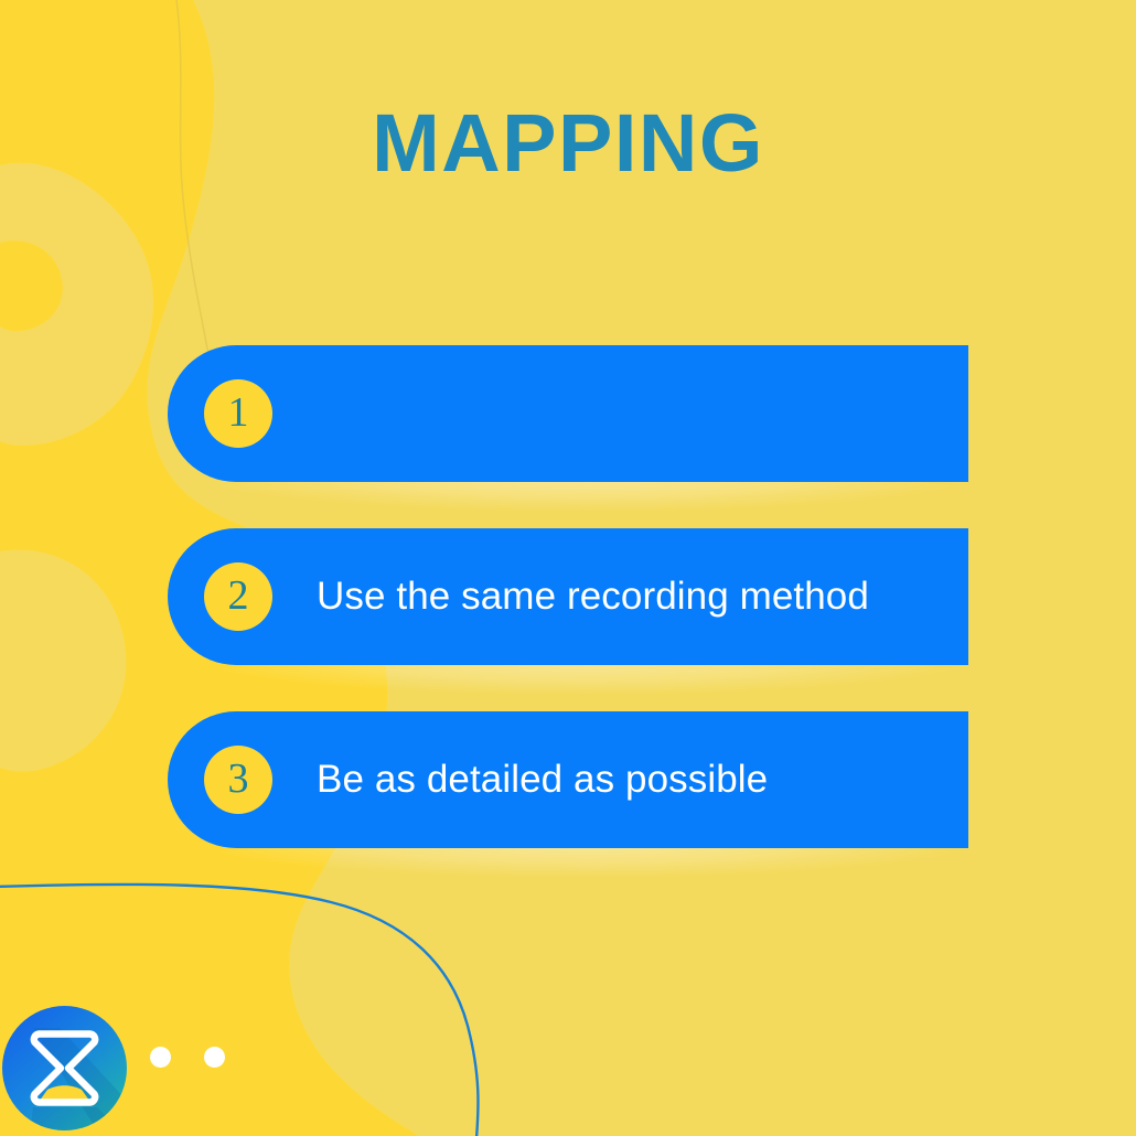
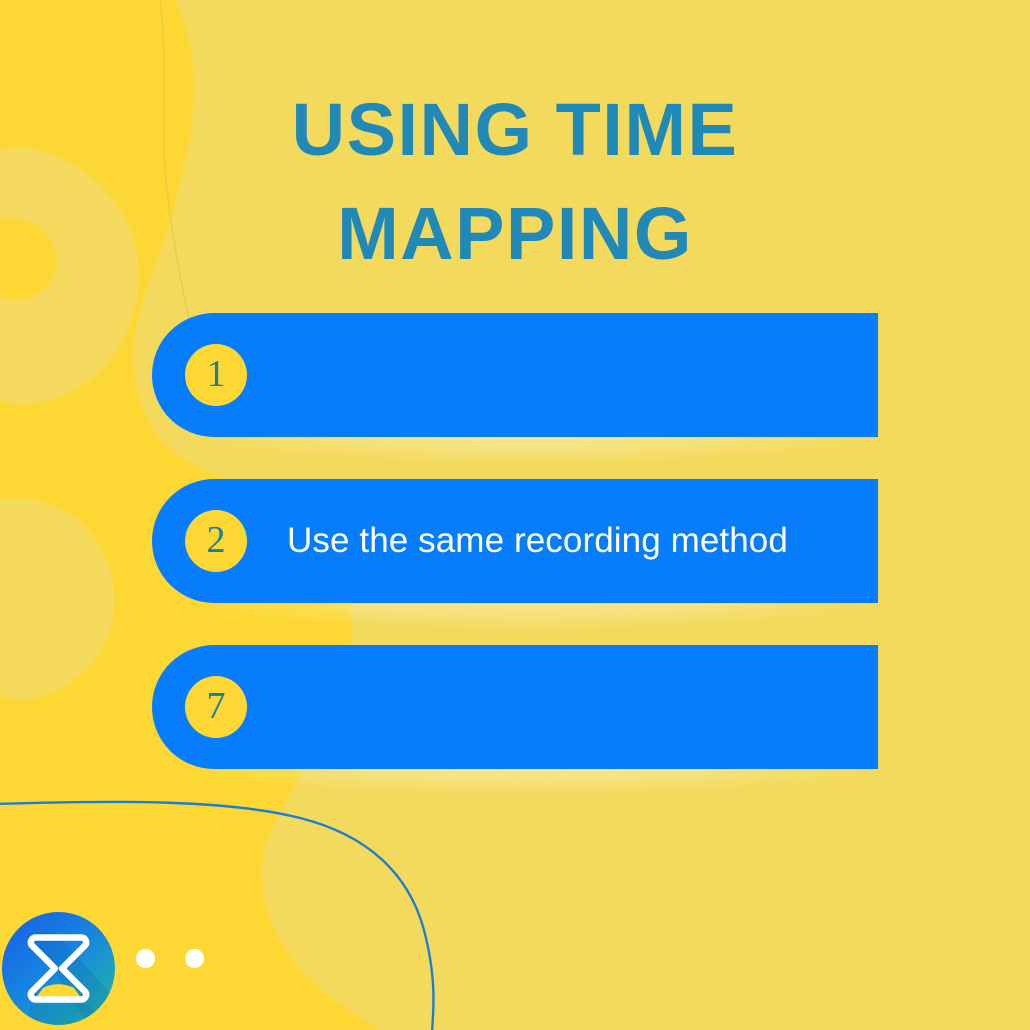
+ USING TIME
  MAPPING
  1
  2
  Use the same recording method
- 3
+ 7
- Be as detailed as possible
